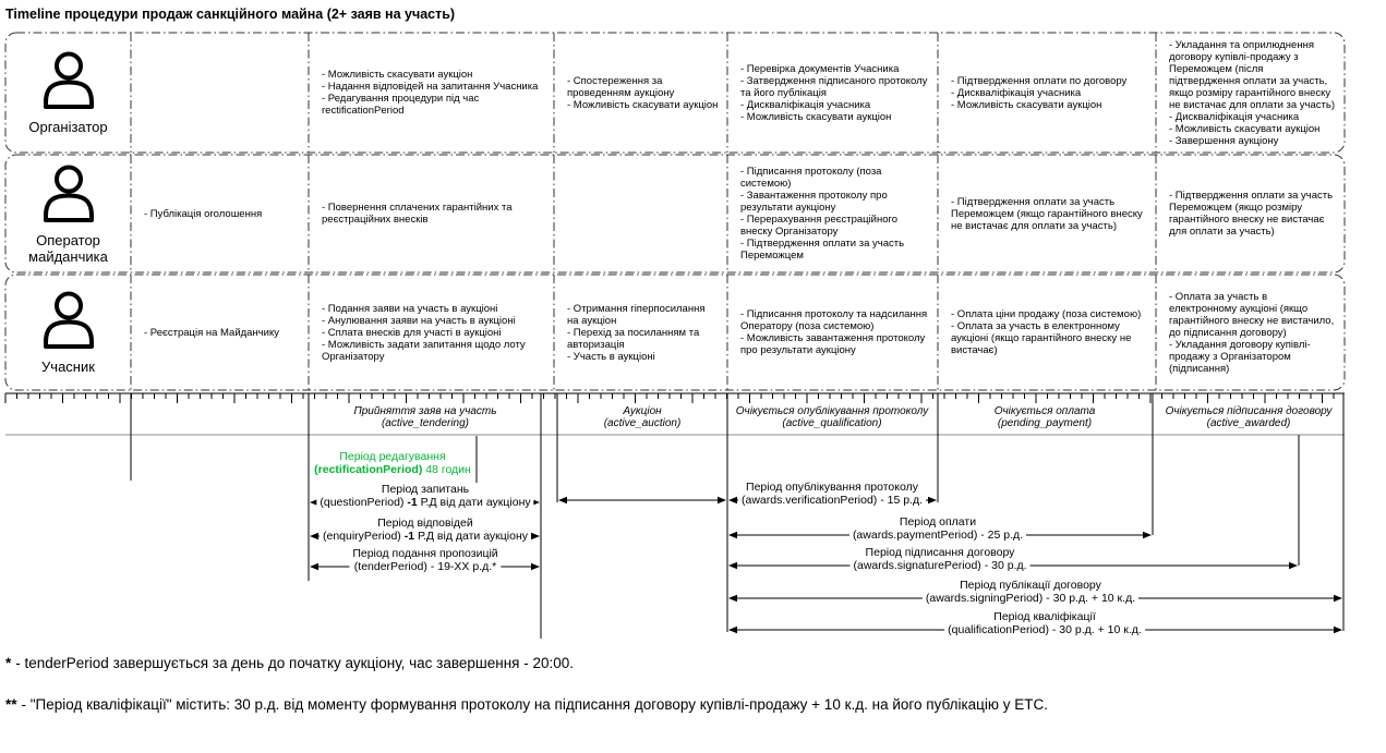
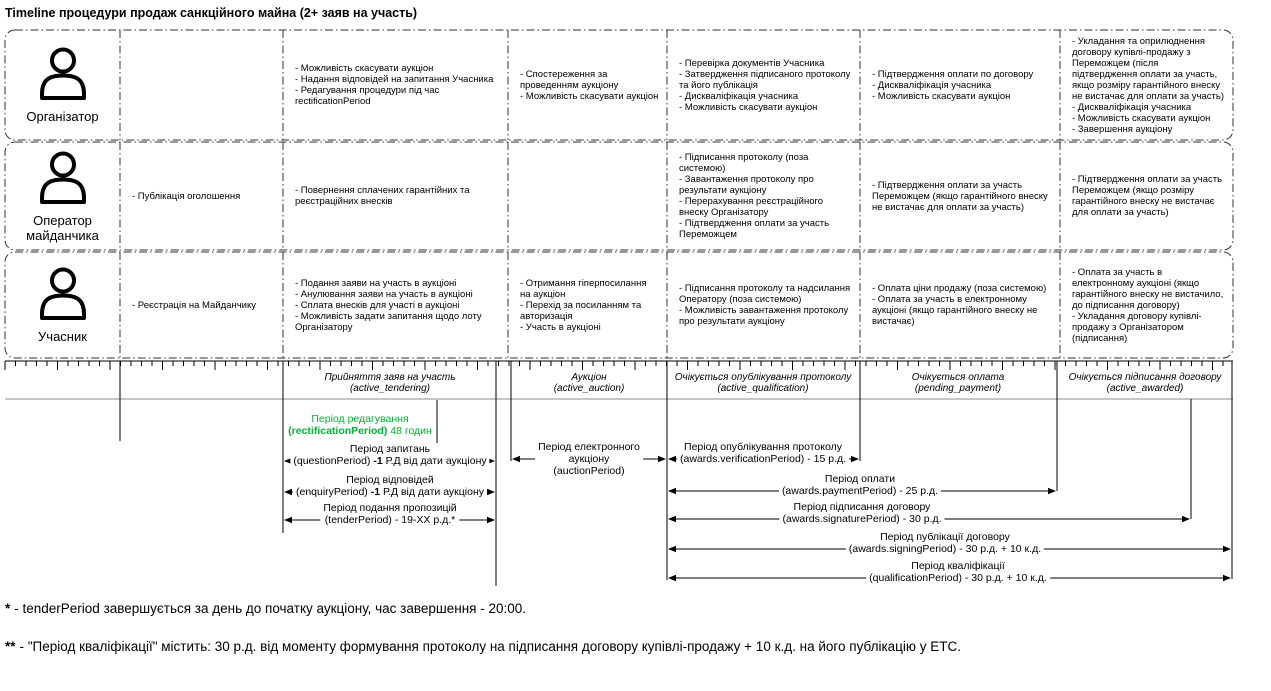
  Timeline процедури продаж санкційного майна (2+ заяв на участь)
  Організатор
  Оператор майданчика
  Учасник
  - Можливість скасувати аукціон
  - Надання відповідей на запитання Учасника
  - Редагування процедури під час rectificationPeriod
  - Спостереження за проведенням аукціону
  - Можливість скасувати аукціон
  - Перевірка документів Учасника
  - Затвердження підписаного протоколу та його публікація
  - Дискваліфікація учасника
  - Можливість скасувати аукціон
  - Підтвердження оплати по договору
  - Дискваліфікація учасника
  - Можливість скасувати аукціон
  - Укладання та оприлюднення договору купівлі-продажу з Переможцем (після підтвердження оплати за участь, якщо розміру гарантійного внеску не вистачає для оплати за участь)
  - Дискваліфікація учасника
  - Можливість скасувати аукціон
  - Завершення аукціону
  - Публікація оголошення
  - Повернення сплачених гарантійних та реєстраційних внесків
  - Підписання протоколу (поза системою)
  - Завантаження протоколу про результати аукціону
  - Перерахування реєстраційного внеску Організатору
  - Підтвердження оплати за участь Переможцем
  - Підтвердження оплати за участь Переможцем (якщо гарантійного внеску не вистачає для оплати за участь)
  - Підтвердження оплати за участь Переможцем (якщо розміру гарантійного внеску не вистачає для оплати за участь)
  - Реєстрація на Майданчику
  - Подання заяви на участь в аукціоні
  - Анулювання заяви на участь в аукціоні
  - Сплата внесків для участі в аукціоні
  - Можливість задати запитання щодо лоту Організатору
  - Отримання гіперпосилання на аукціон
  - Перехід за посиланням та авторизація
  - Участь в аукціоні
  - Підписання протоколу та надсилання Оператору (поза системою)
  - Можливість завантаження протоколу про результати аукціону
  - Оплата ціни продажу (поза системою)
  - Оплата за участь в електронному аукціоні (якщо гарантійного внеску не вистачає)
  - Оплата за участь в електронному аукціоні (якщо гарантійного внеску не вистачило, до підписання договору)
  - Укладання договору купівлі-продажу з Організатором (підписання)
  Прийняття заяв на участь
  (active_tendering)
  Аукціон
  (active_auction)
  Очікується опублікування протоколу
  (active_qualification)
  Очікується оплата
  (pending_payment)
  Очікується підписання договору
  (active_awarded)
  Період редагування
  (rectificationPeriod) 48 годин
  Період запитань
  (questionPeriod) -1 Р.Д від дати аукціону
  Період відповідей
  (enquiryPeriod) -1 Р.Д від дати аукціону
  Період подання пропозицій
  (tenderPeriod) - 19-XX р.д.*
+ Період електронного
+ аукціону
+ (auctionPeriod)
  Період опублікування протоколу
  (awards.verificationPeriod) - 15 р.д.
  Період оплати
  (awards.paymentPeriod) - 25 р.д.
  Період підписання договору
  (awards.signaturePeriod) - 30 р.д.
  Період публікації договору
  (awards.signingPeriod) - 30 р.д. + 10 к.д.
  Період кваліфікації
  (qualificationPeriod) - 30 р.д. + 10 к.д.
  * - tenderPeriod завершується за день до початку аукціону, час завершення - 20:00.
  ** - "Період кваліфікації" містить: 30 р.д. від моменту формування протоколу на підписання договору купівлі-продажу + 10 к.д. на його публікацію у ЕТС.
